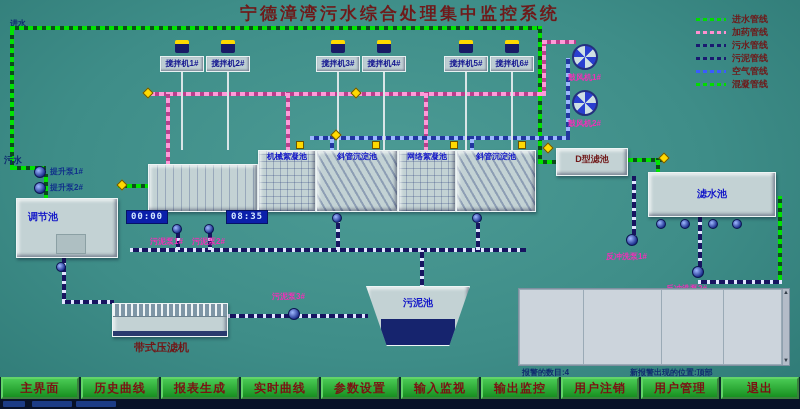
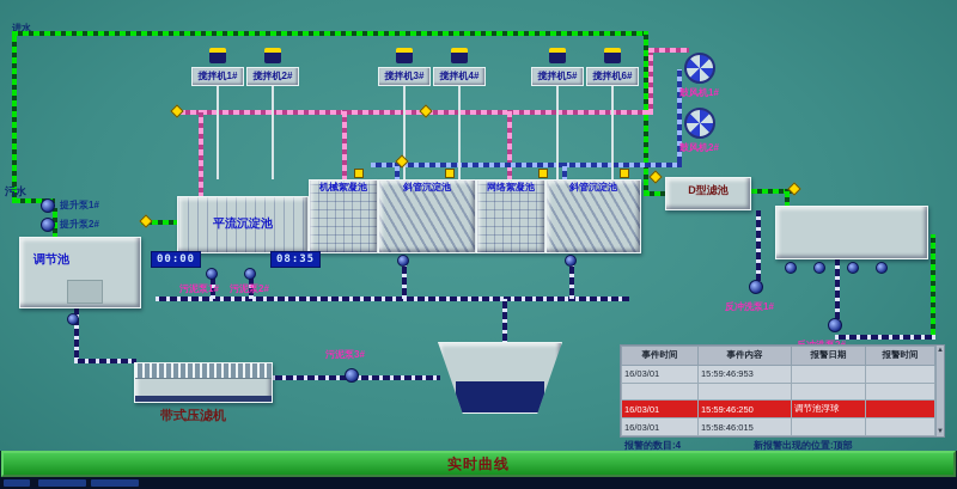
- 宁德漳湾污水综合处理集中监控系统
  进水
- 进水管线
- 加药管线
- 污水管线
- 污泥管线
- 空气管线
- 混凝管线
  调节池
+ 平流沉淀池
  机械絮凝池
  斜管沉淀池
  网络絮凝池
  斜管沉淀池
  D型滤池
- 滤水池
- 污泥池
  带式压滤机
  搅拌机1#
  搅拌机2#
  搅拌机3#
  搅拌机4#
  搅拌机5#
  搅拌机6#
  00:00
  08:35
  污水
  提升泵1#
  提升泵2#
  污泥泵1#
  污泥泵2#
  污泥泵3#
  鼓风机1#
  鼓风机2#
  反冲洗泵1#
+ 事件时间	事件内容	报警日期	报警时间
+ 16/03/01	15:59:46:953
+ 16/03/01	15:59:46:250	调节池浮球
+ 16/03/01	15:58:46:015
  报警的数目:4
  新报警出现的位置:顶部
- 主界面
- 历史曲线
- 报表生成
  实时曲线
- 参数设置
- 输入监视
- 输出监控
- 用户注销
- 用户管理
- 退出
